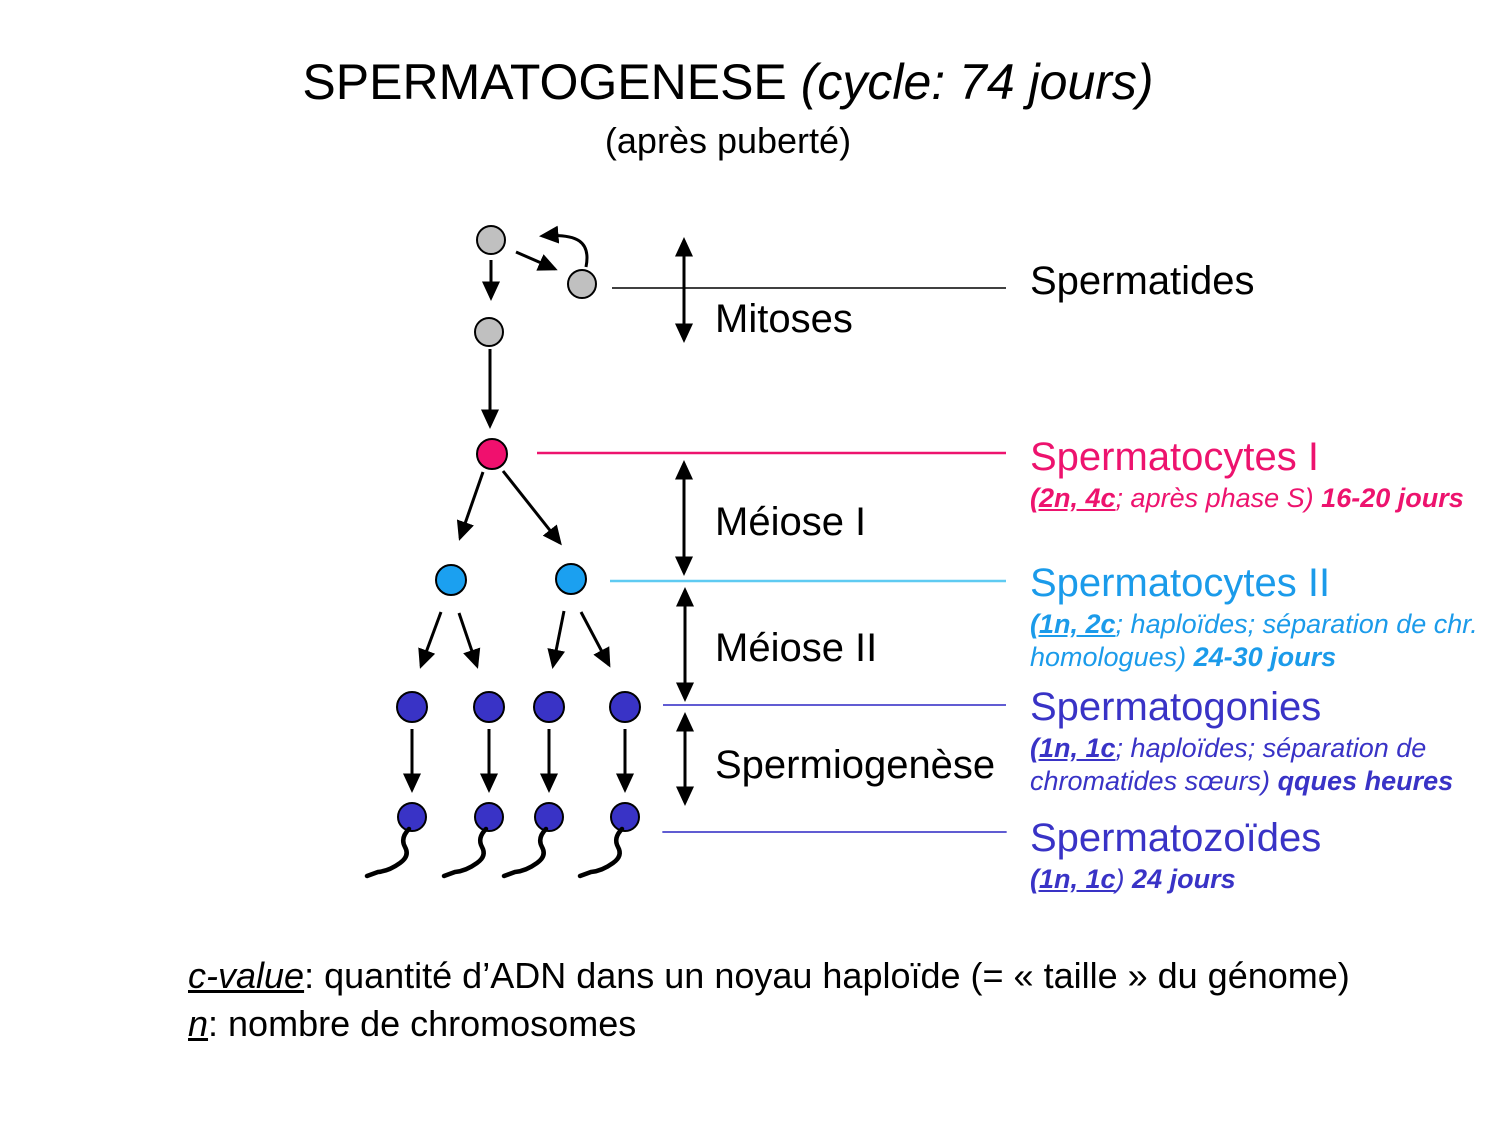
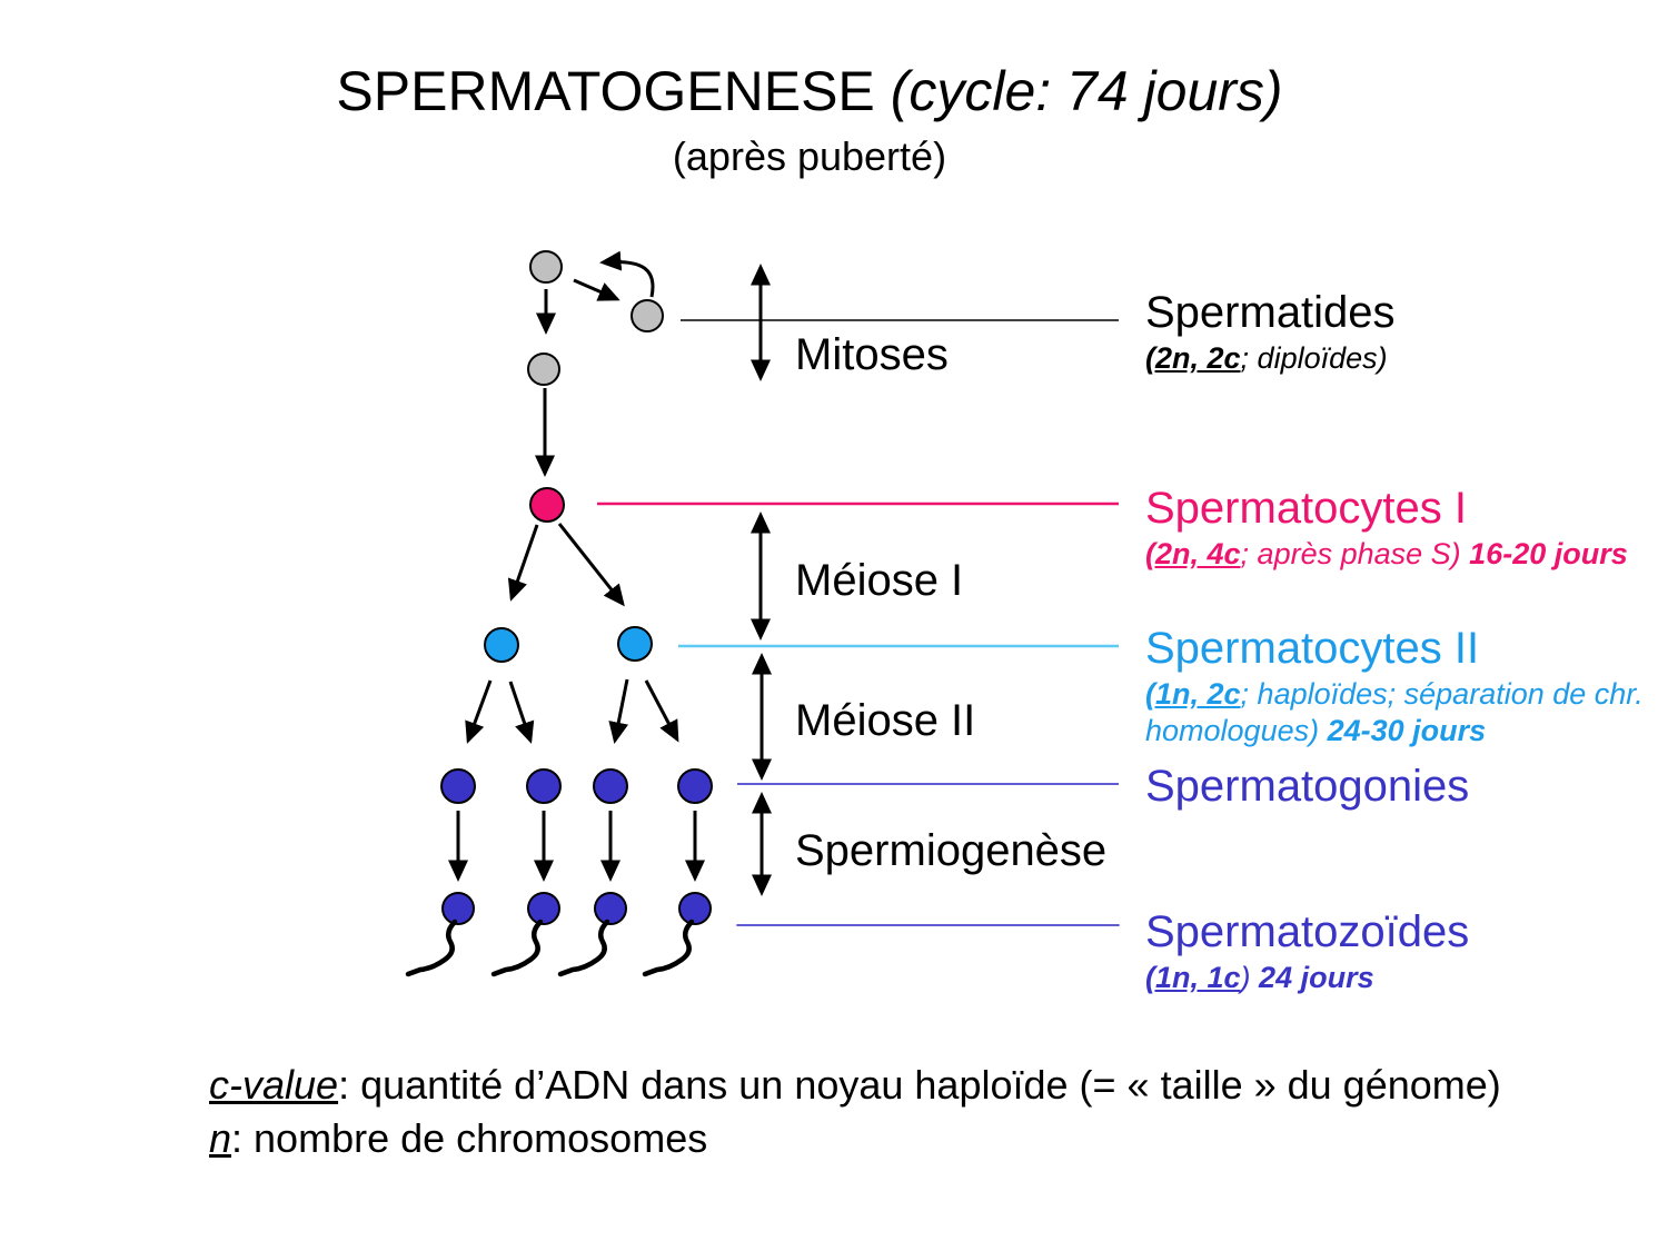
  SPERMATOGENESE (cycle: 74 jours)
  (après puberté)
  Mitoses
  Méiose I
  Méiose II
  Spermiogenèse
  Spermatides
+ (2n, 2c; diploïdes)
  Spermatocytes I
  (2n, 4c; après phase S) 16-20 jours
  Spermatocytes II
  (1n, 2c; haploïdes; séparation de chr. homologues) 24-30 jours
  Spermatogonies
- (1n, 1c; haploïdes; séparation de chromatides sœurs) qques heures
  Spermatozoïdes
  (1n, 1c) 24 jours
  c-value: quantité d’ADN dans un noyau haploïde (= « taille » du génome)
  n: nombre de chromosomes
